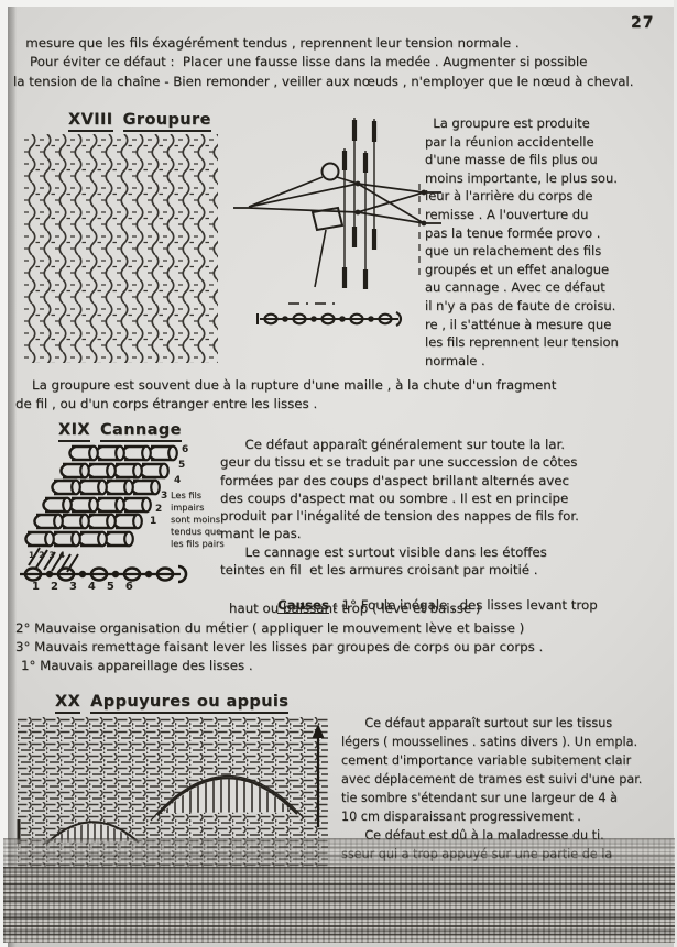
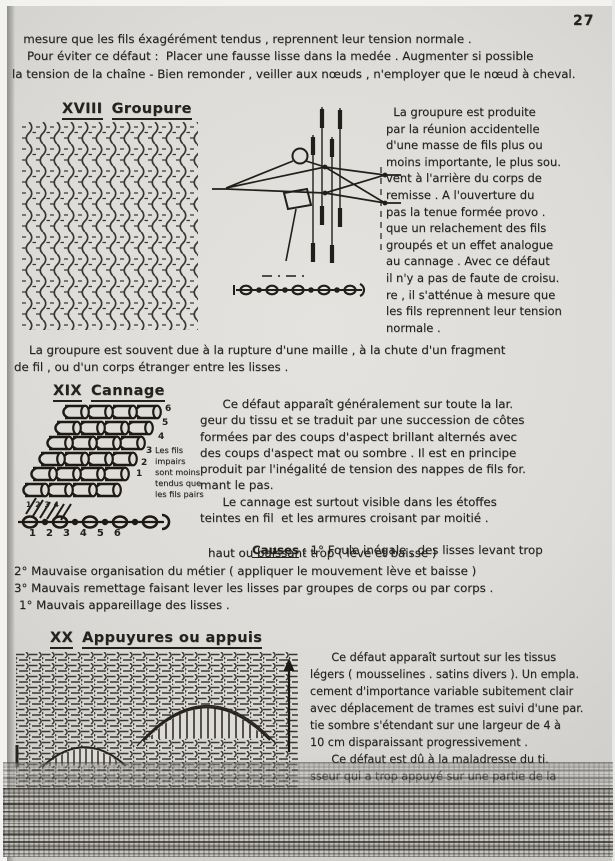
  27
  mesure que les fils éxagérément tendus , reprennent leur tension normale .
  Pour éviter ce défaut : Placer une fausse lisse dans la medée . Augmenter si possible
  la tension de la chaîne - Bien remonder , veiller aux nœuds , n'employer que le nœud à cheval.
  XVIII Groupure
  La groupure est produite
  par la réunion accidentelle
  d'une masse de fils plus ou
  moins importante, le plus sou.
- leur à l'arrière du corps de
+ vent à l'arrière du corps de
  remisse . A l'ouverture du
  pas la tenue formée provo .
  que un relachement des fils
  groupés et un effet analogue
  au cannage . Avec ce défaut
  il n'y a pas de faute de croisu.
  re , il s'atténue à mesure que
  les fils reprennent leur tension
  normale .
  La groupure est souvent due à la rupture d'une maille , à la chute d'un fragment
  de fil , ou d'un corps étranger entre les lisses .
  XIX Cannage
  6
  5
  4
  3
  2
  1
  Les fils
  impairs
  sont moins
  tendus que
  les fils pairs
  1
  2
  3
  4
  1
  2
  3
  4
  5
  6
  Ce défaut apparaît généralement sur toute la lar.
  geur du tissu et se traduit par une succession de côtes
  formées par des coups d'aspect brillant alternés avec
  des coups d'aspect mat ou sombre . Il est en principe
  produit par l'inégalité de tension des nappes de fils for.
  mant le pas.
  Le cannage est surtout visible dans les étoffes
  teintes en fil et les armures croisant par moitié .
  Causes : 1° Foule inégale , des lisses levant trop
  haut ou baissant trop ( lève et baisse )
  2° Mauvaise organisation du métier ( appliquer le mouvement lève et baisse )
  3° Mauvais remettage faisant lever les lisses par groupes de corps ou par corps .
  1° Mauvais appareillage des lisses .
  XX Appuyures ou appuis
  Ce défaut apparaît surtout sur les tissus
  légers ( mousselines . satins divers ). Un empla.
  cement d'importance variable subitement clair
  avec déplacement de trames est suivi d'une par.
  tie sombre s'étendant sur une largeur de 4 à
  10 cm disparaissant progressivement .
  Ce défaut est dû à la maladresse du ti.
  sseur qui a trop appuyé sur une partie de la
